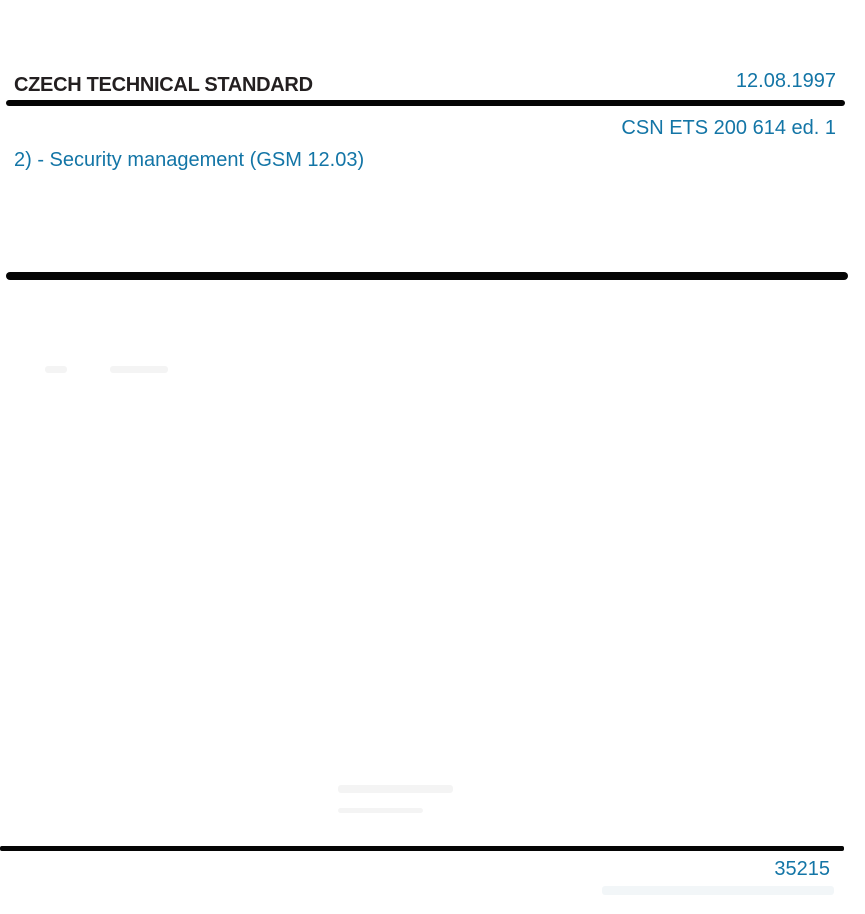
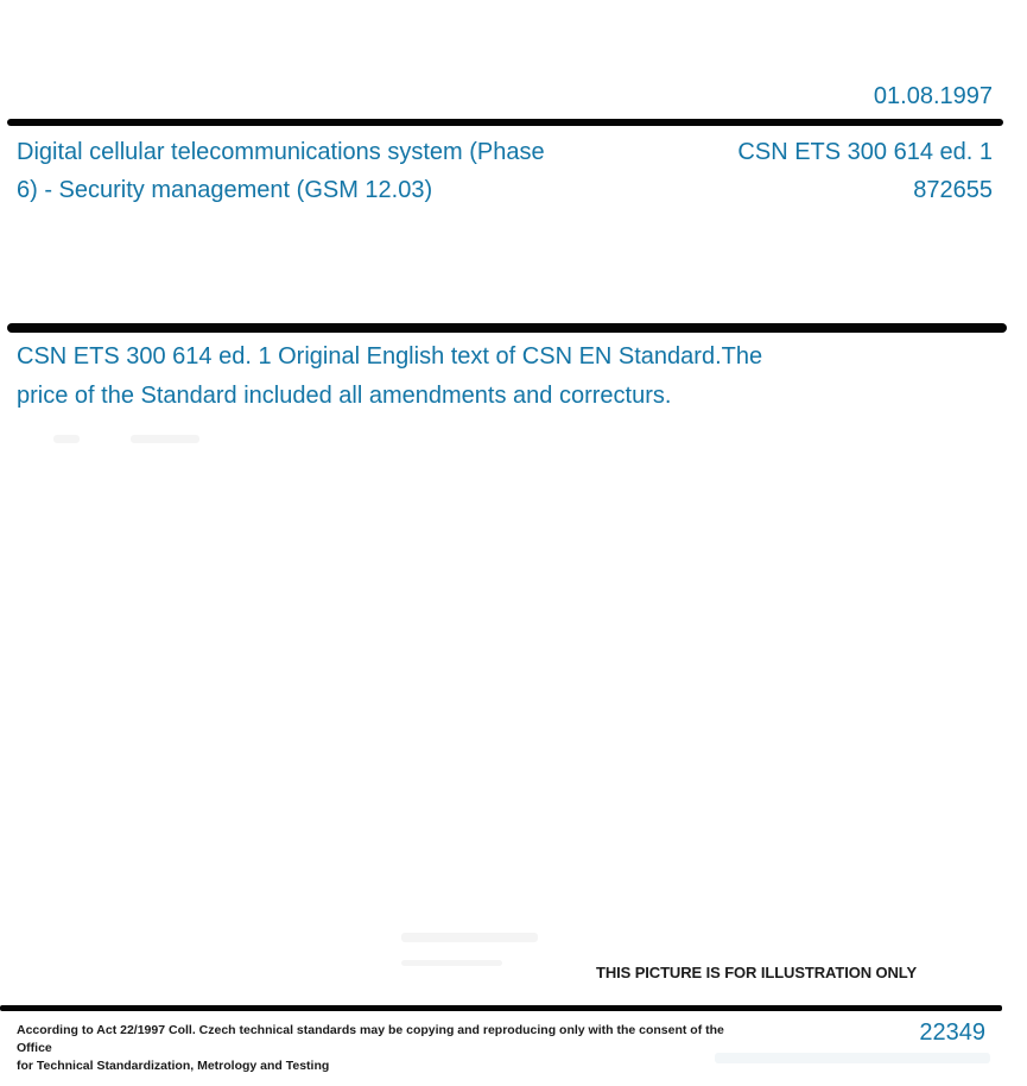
- CZECH TECHNICAL STANDARD
- 12.08.1997
+ 01.08.1997
+ Digital cellular telecommunications system (Phase
- 2) - Security management (GSM 12.03)
+ 6) - Security management (GSM 12.03)
- CSN ETS 200 614 ed. 1
+ CSN ETS 300 614 ed. 1
+ 872655
+ CSN ETS 300 614 ed. 1 Original English text of CSN EN Standard.The
+ price of the Standard included all amendments and correcturs.
+ THIS PICTURE IS FOR ILLUSTRATION ONLY
+ According to Act 22/1997 Coll. Czech technical standards may be copying and reproducing only with the consent of the Office
+ for Technical Standardization, Metrology and Testing
- 35215
+ 22349
